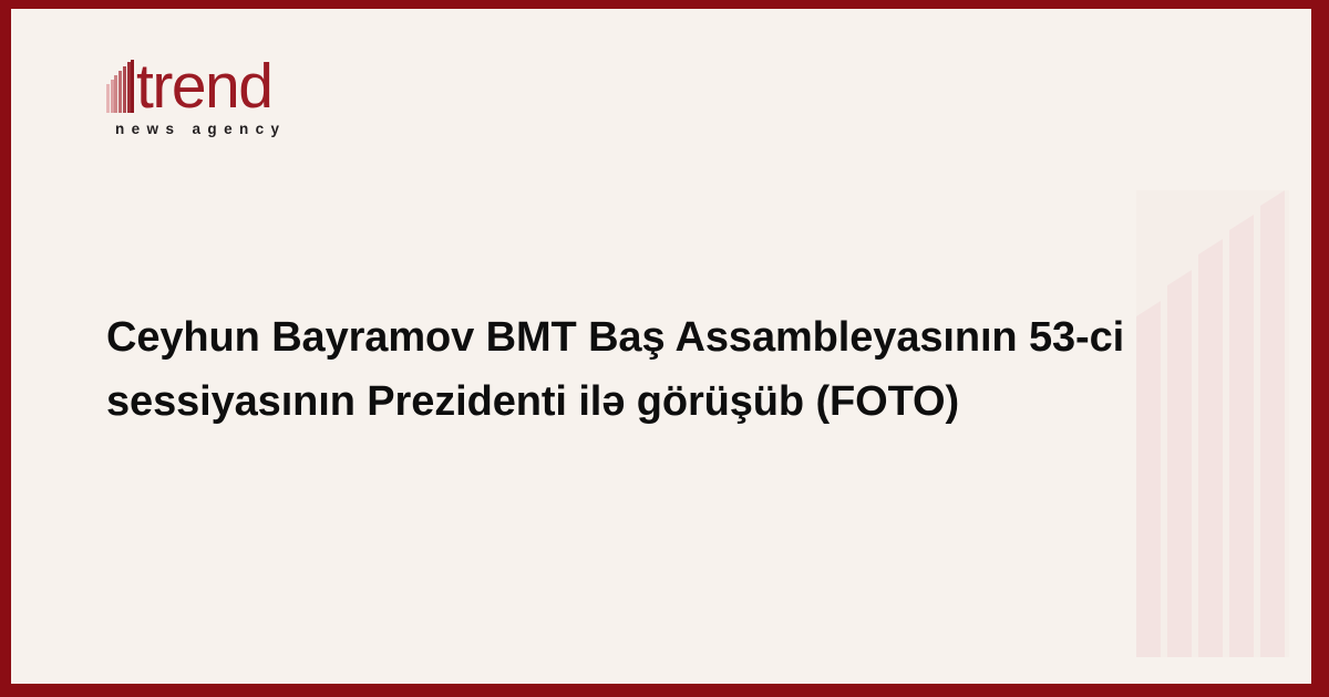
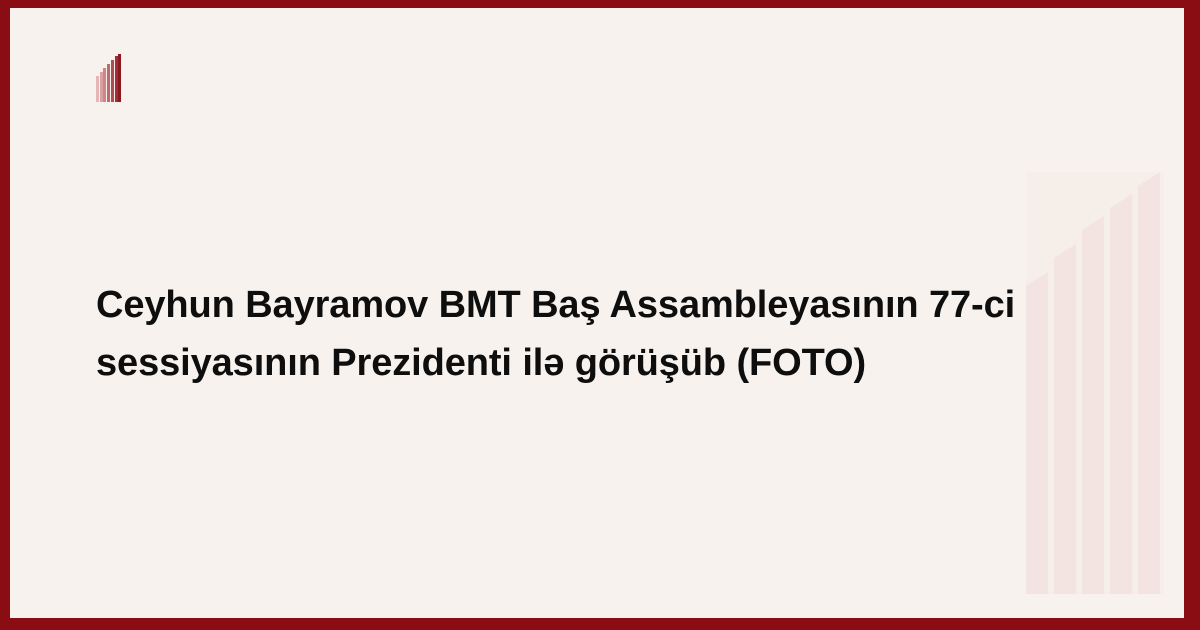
- trend
- news agency
- Ceyhun Bayramov BMT Baş Assambleyasının 53-ci sessiyasının Prezidenti ilə görüşüb (FOTO)
+ Ceyhun Bayramov BMT Baş Assambleyasının 77-ci sessiyasının Prezidenti ilə görüşüb (FOTO)
